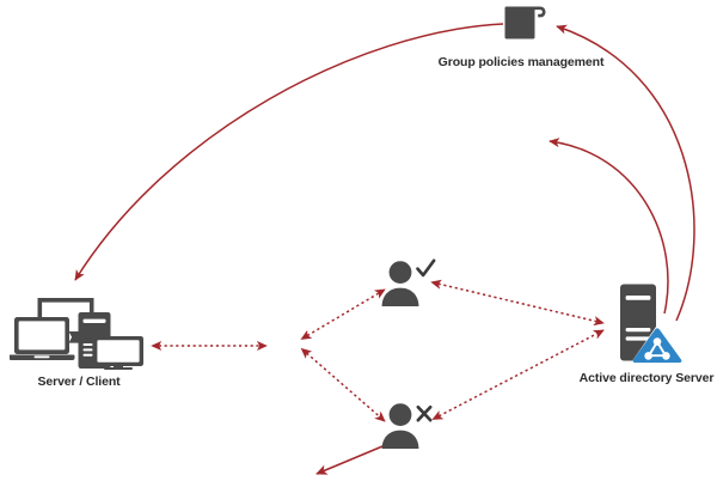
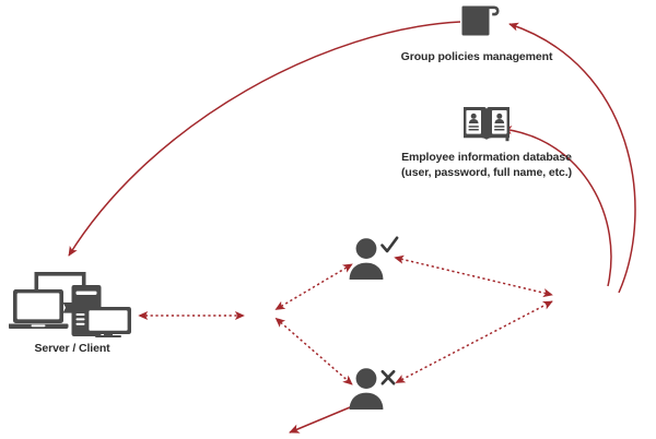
  Group policies management
+ Employee information database
+ (user, password, full name, etc.)
  Server / Client
- Active directory Server
